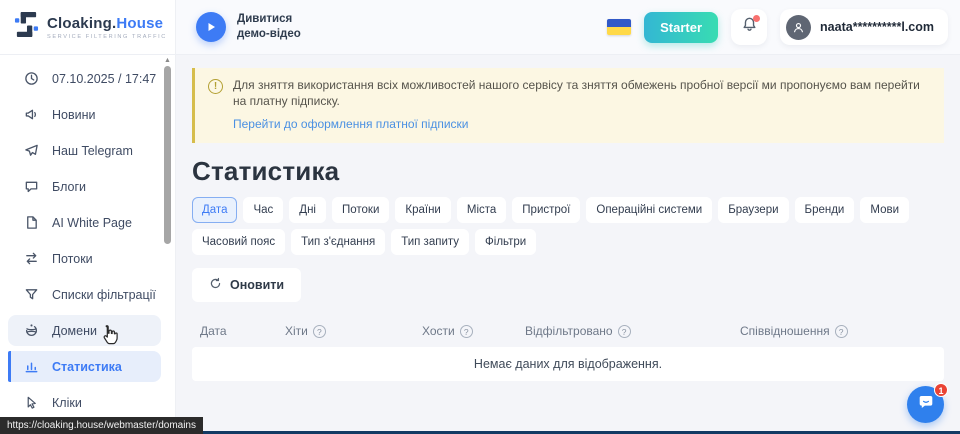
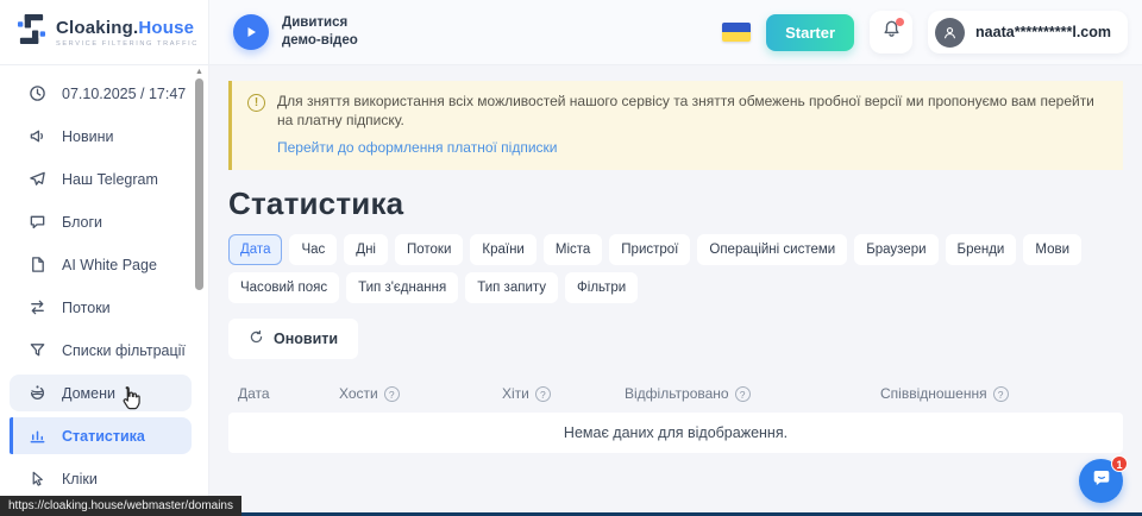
  Cloaking.House
  07.10.2025 / 17:47
  Новини
  Наш Telegram
  Блоги
  AI White Page
  Потоки
  Списки фільтрації
  Домени
  Статистика
  Кліки
  Дивитися
  демо-відео
  Starter
  naata**********l.com
  !
  Для зняття використання всіх можливостей нашого сервісу та зняття обмежень пробної версії ми пропонуємо вам перейти на платну підписку.
  Перейти до оформлення платної підписки
  Статистика
  Дата
  Час
  Дні
  Потоки
  Країни
  Міста
  Пристрої
  Операційні системи
  Браузери
  Бренди
  Мови
  Часовий пояс
  Тип з'єднання
  Тип запиту
  Фільтри
  Оновити
  Дата
- Хіти
+ Хости
  ?
- Хости
+ Хіти
  ?
  Відфільтровано
  ?
  Співвідношення
  ?
  Немає даних для відображення.
  1
  https://cloaking.house/webmaster/domains
